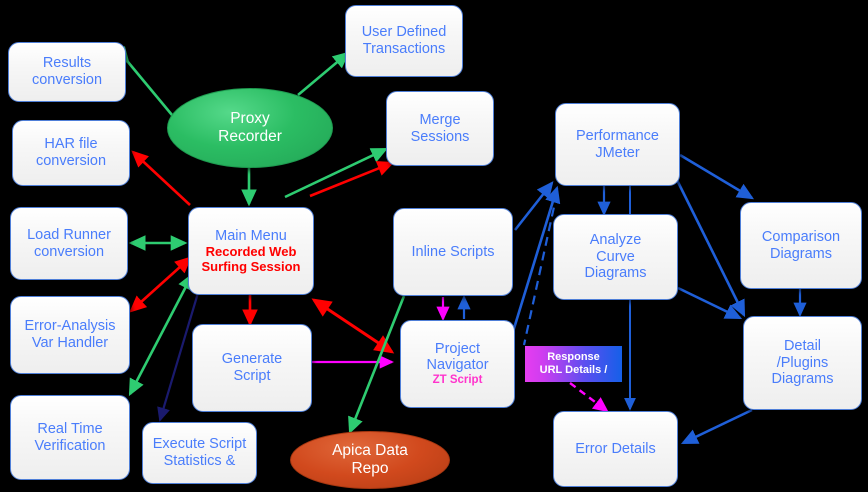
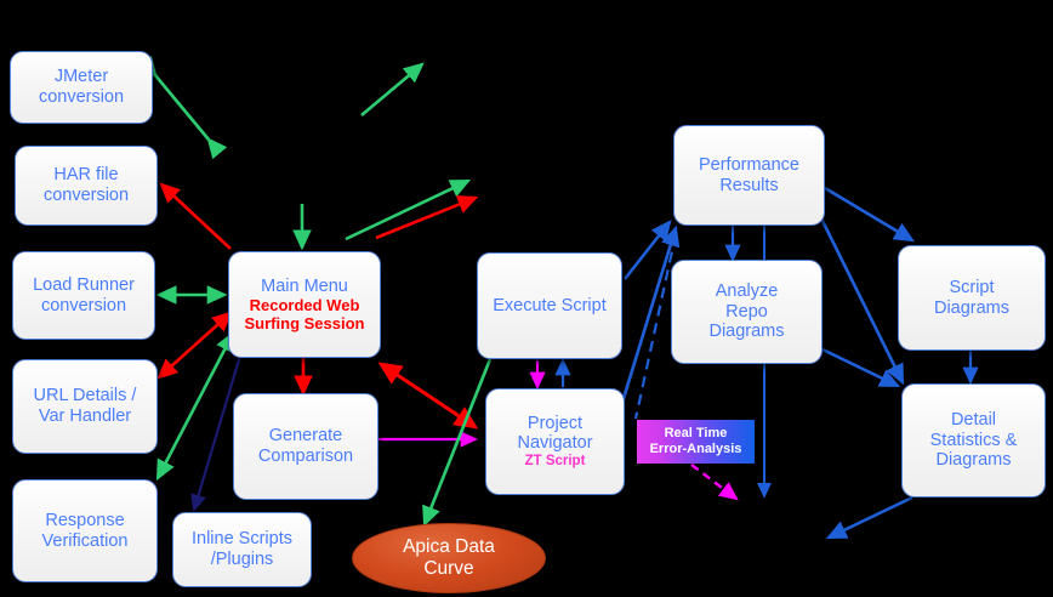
- Results
+ JMeter
  conversion
  HAR file
  conversion
  Load Runner
  conversion
- Error-Analysis
+ URL Details /
  Var Handler
- Real Time
+ Response
  Verification
- Execute Script
+ Inline Scripts
- Statistics &
+ /Plugins
- Proxy
- Recorder
- User Defined
- Transactions
- Merge
- Sessions
  Main Menu
  Recorded Web
  Surfing Session
  Generate
- Script
+ Comparison
  Apica Data
- Repo
+ Curve
- Inline Scripts
+ Execute Script
  Project
  Navigator
  ZT Script
- Response
+ Real Time
- URL Details /
+ Error-Analysis
  Performance
- JMeter
+ Results
  Analyze
- Curve
+ Repo
  Diagrams
- Comparison
+ Script
  Diagrams
  Detail
- /Plugins
+ Statistics &
  Diagrams
- Error Details
